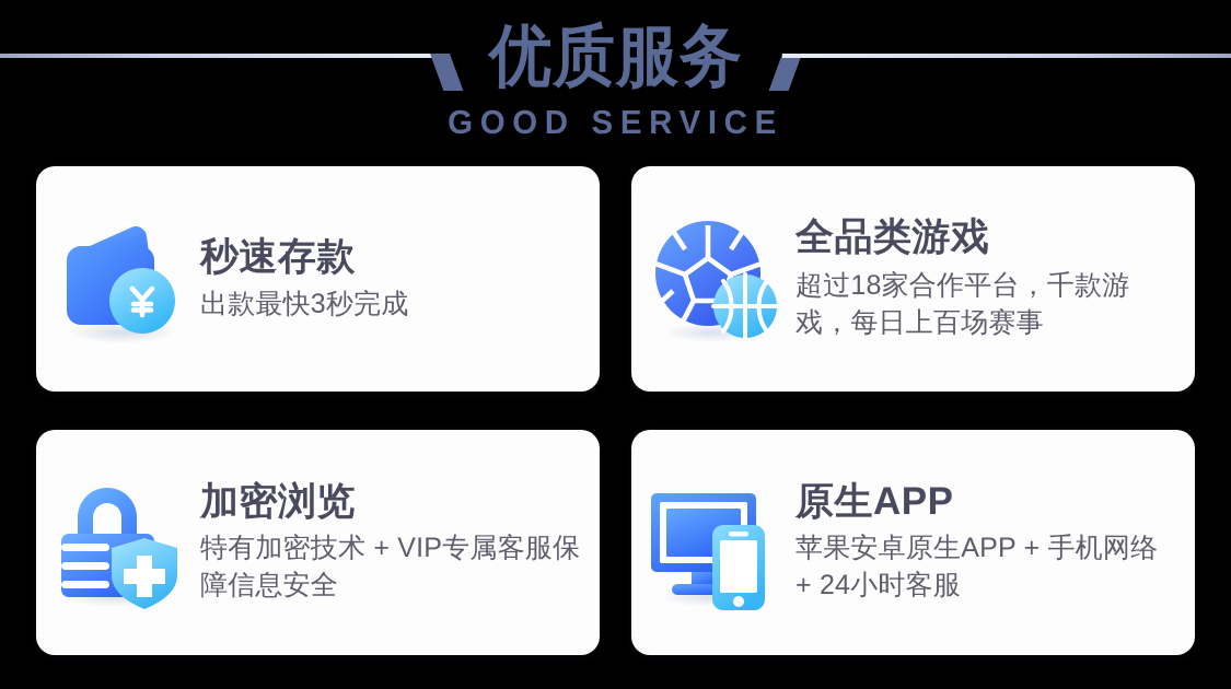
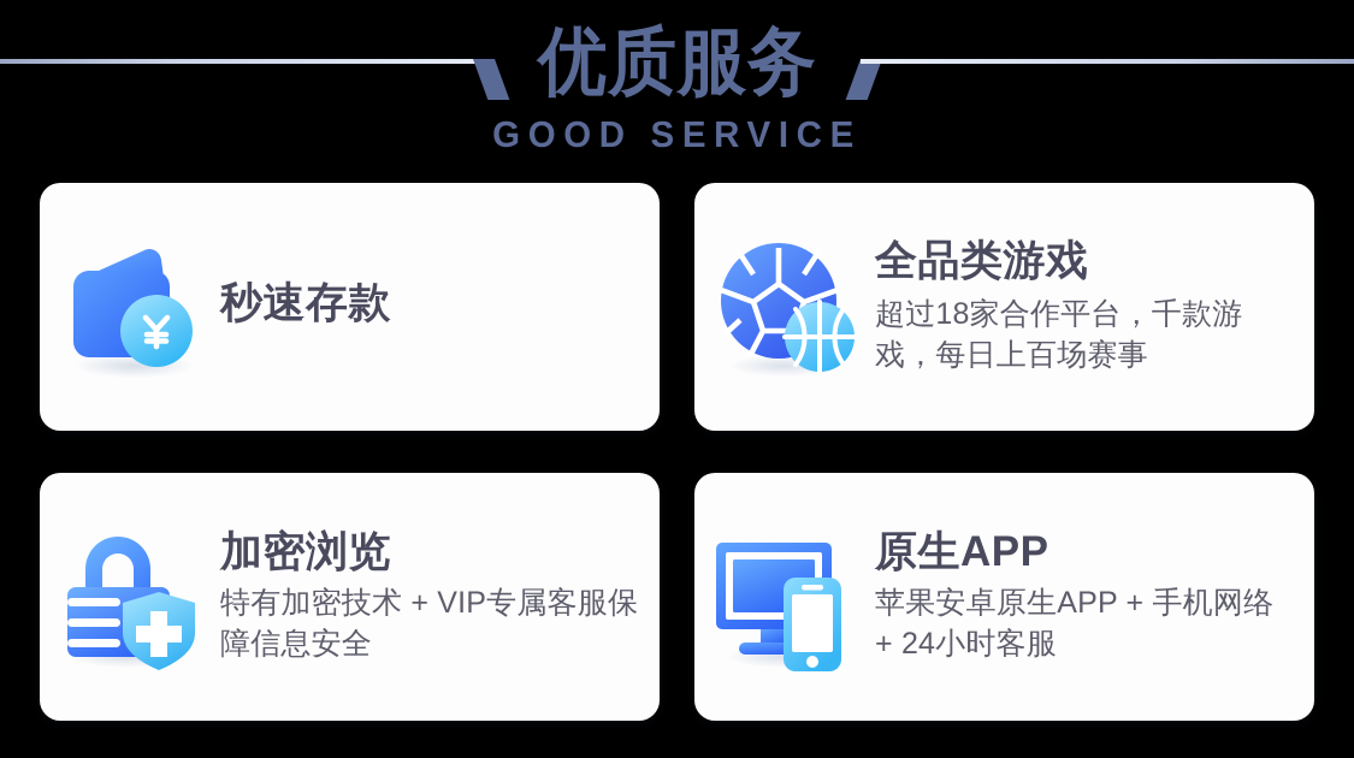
  优质服务
  GOOD SERVICE
  秒速存款
- 出款最快3秒完成
  全品类游戏
  超过18家合作平台，千款游戏，每日上百场赛事
  加密浏览
  特有加密技术 + VIP专属客服保障信息安全
  原生APP
  苹果安卓原生APP + 手机网络 + 24小时客服
